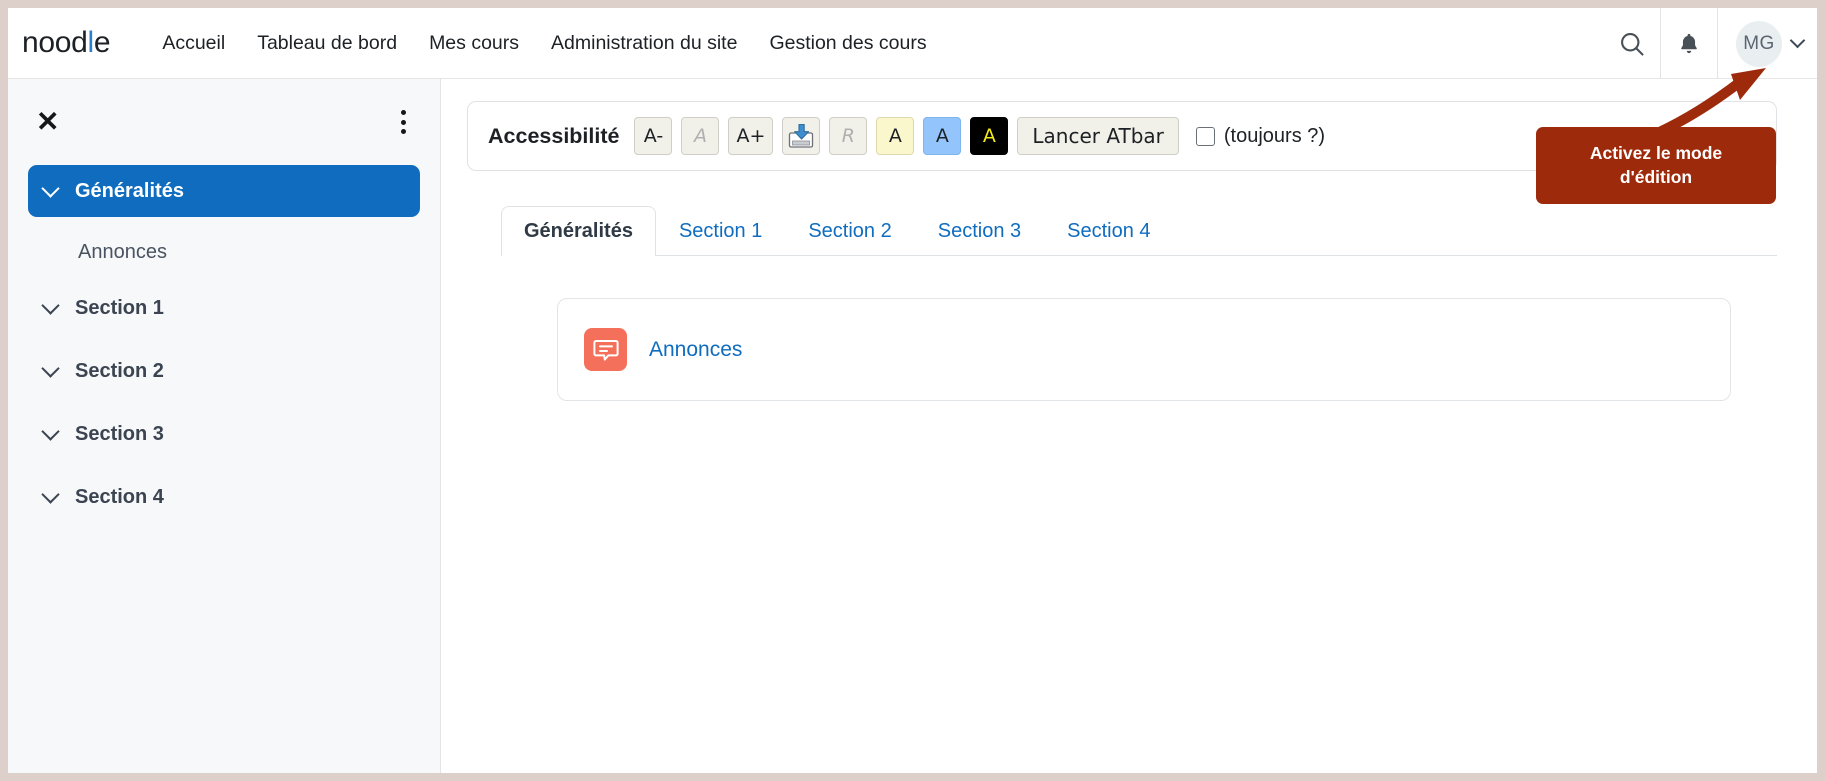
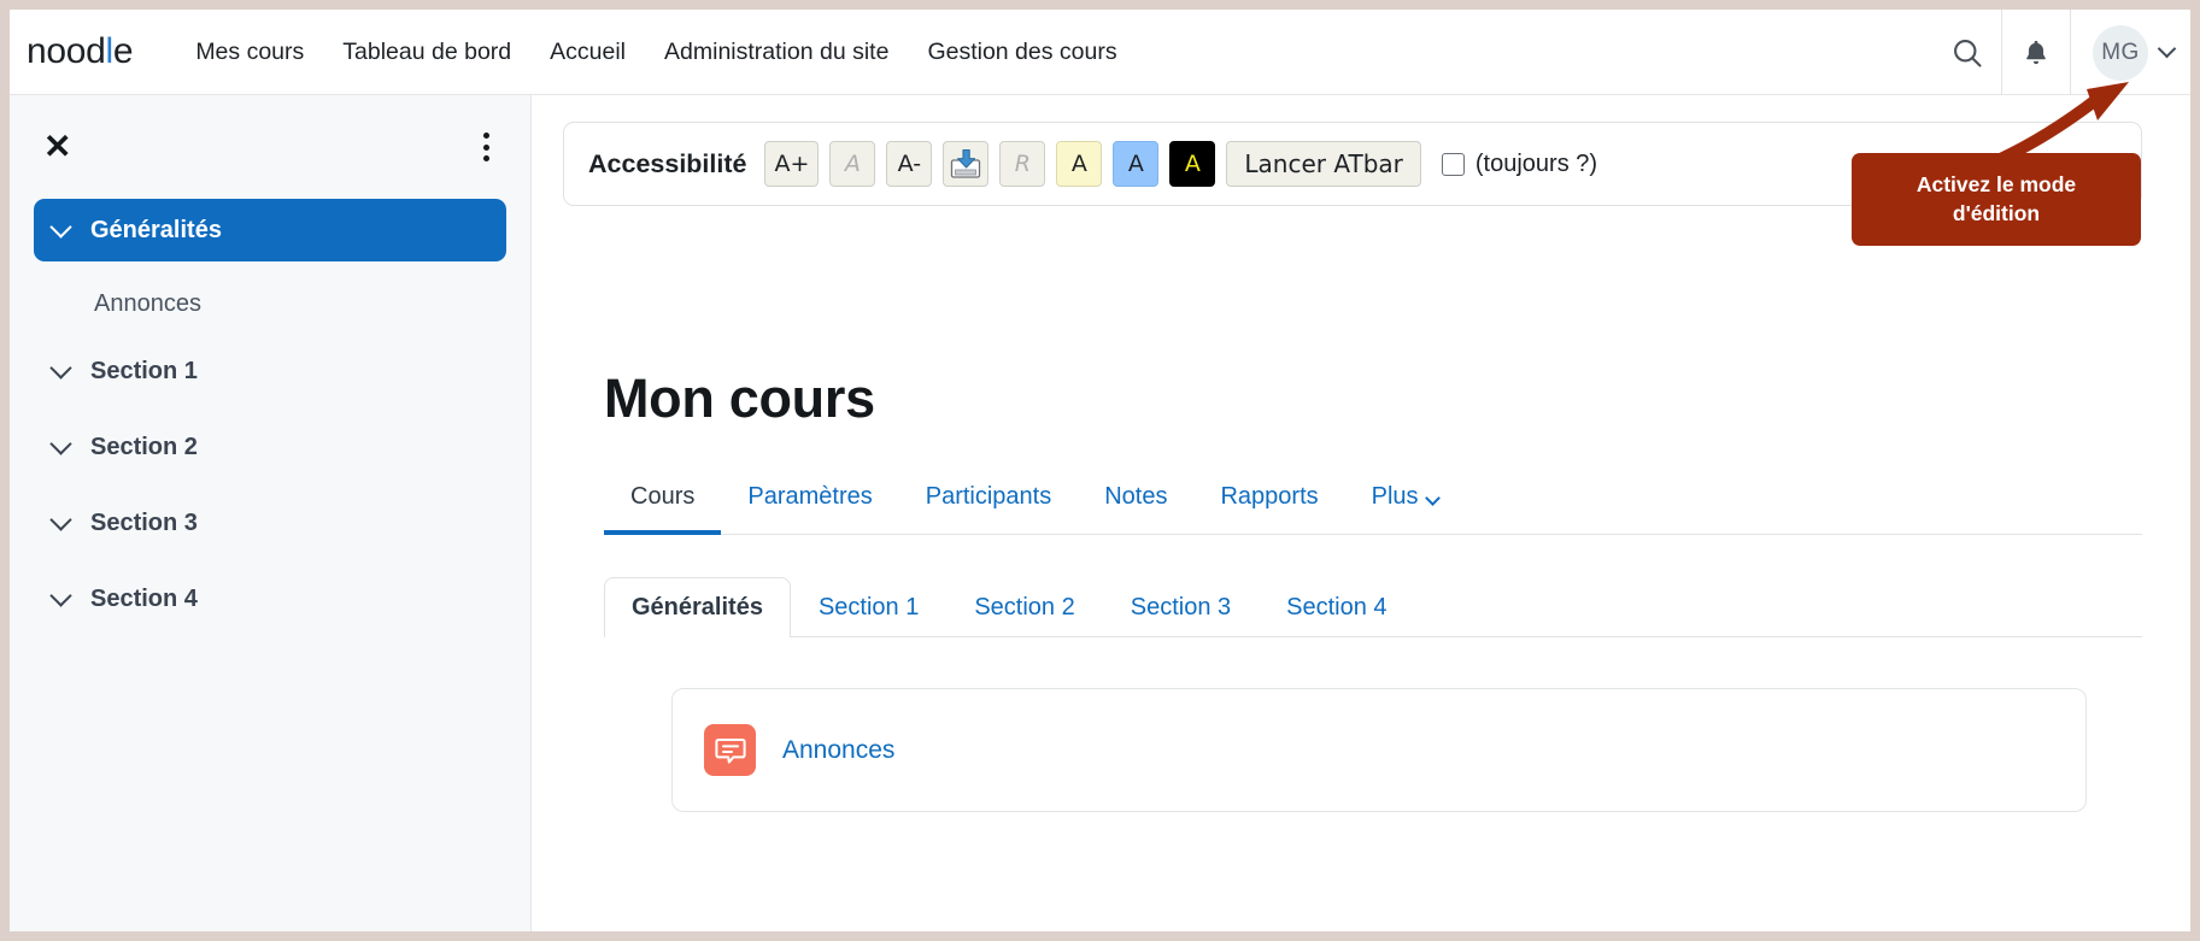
  noodle
- Accueil
+ Mes cours
  Tableau de bord
- Mes cours
+ Accueil
  Administration du site
  Gestion des cours
  MG
  Activez le mode
  d'édition
  ✕
  Généralités
  Annonces
  Section 1
  Section 2
  Section 3
  Section 4
  Accessibilité
- A-
+ A+
  A
- A+
+ A-
  R
  A
  A
  A
  Lancer ATbar
  (toujours ?)
+ Mon cours
+ Cours
+ Paramètres
+ Participants
+ Notes
+ Rapports
+ Plus
  Généralités
  Section 1
  Section 2
  Section 3
  Section 4
  Annonces
